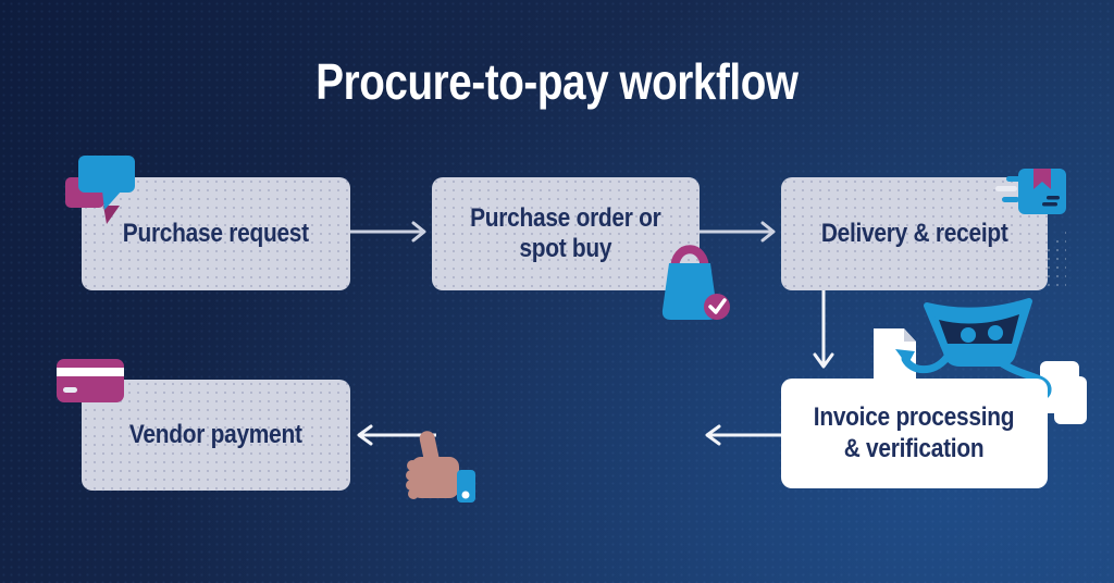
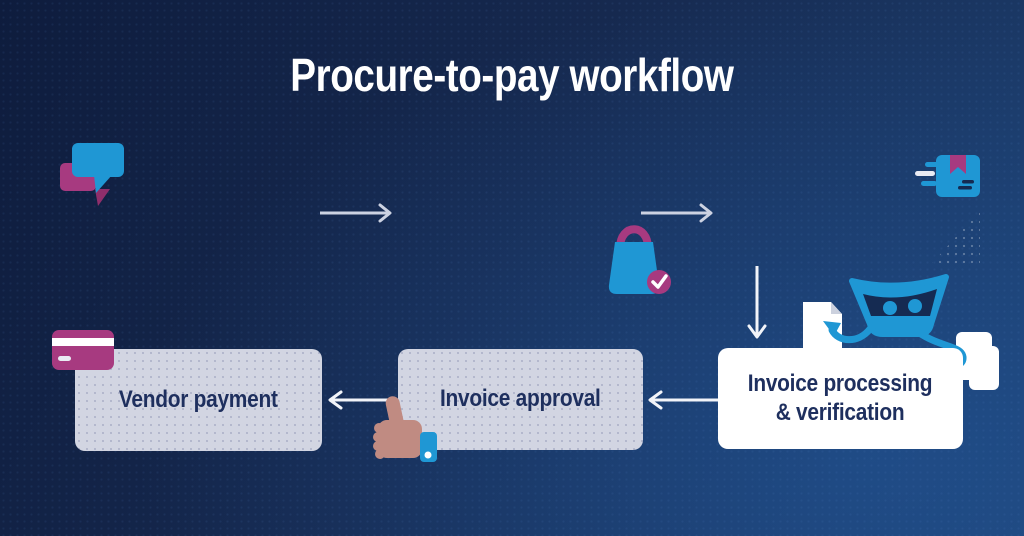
  Procure-to-pay workflow
- Purchase request
- Purchase order or
- spot buy
- Delivery & receipt
  Invoice processing
  & verification
+ Invoice approval
  Vendor payment
